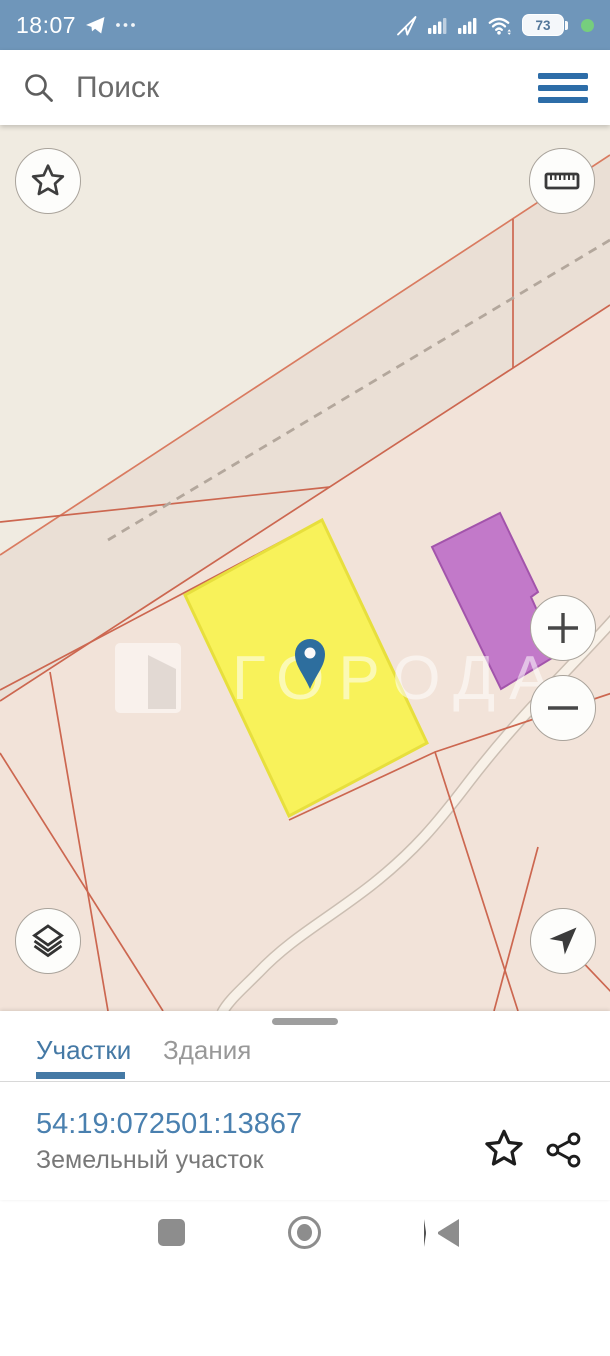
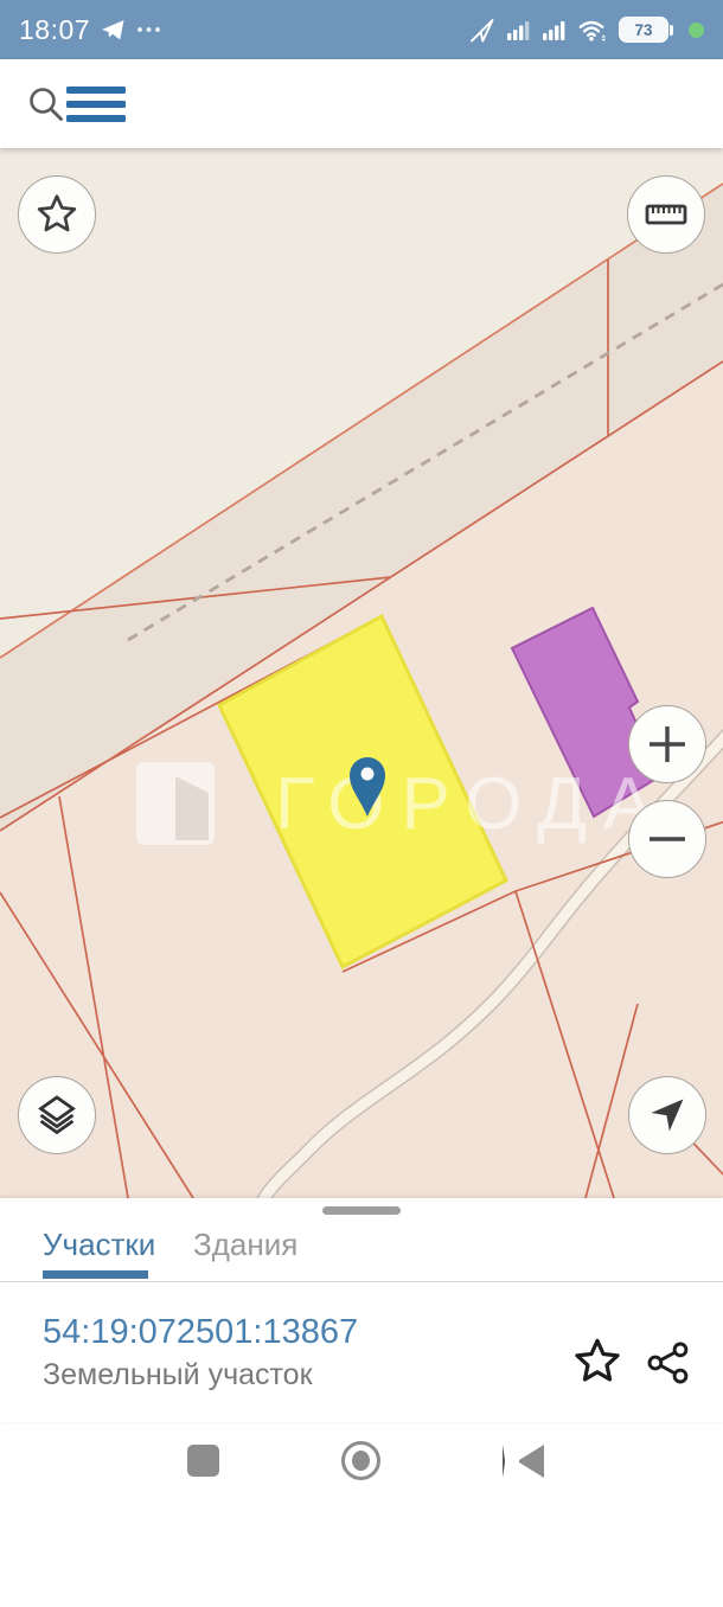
  18:07
  73
- Поиск
  ГРОДА
  Участки
  Здания
  54:19:072501:13867
  Земельный участок
